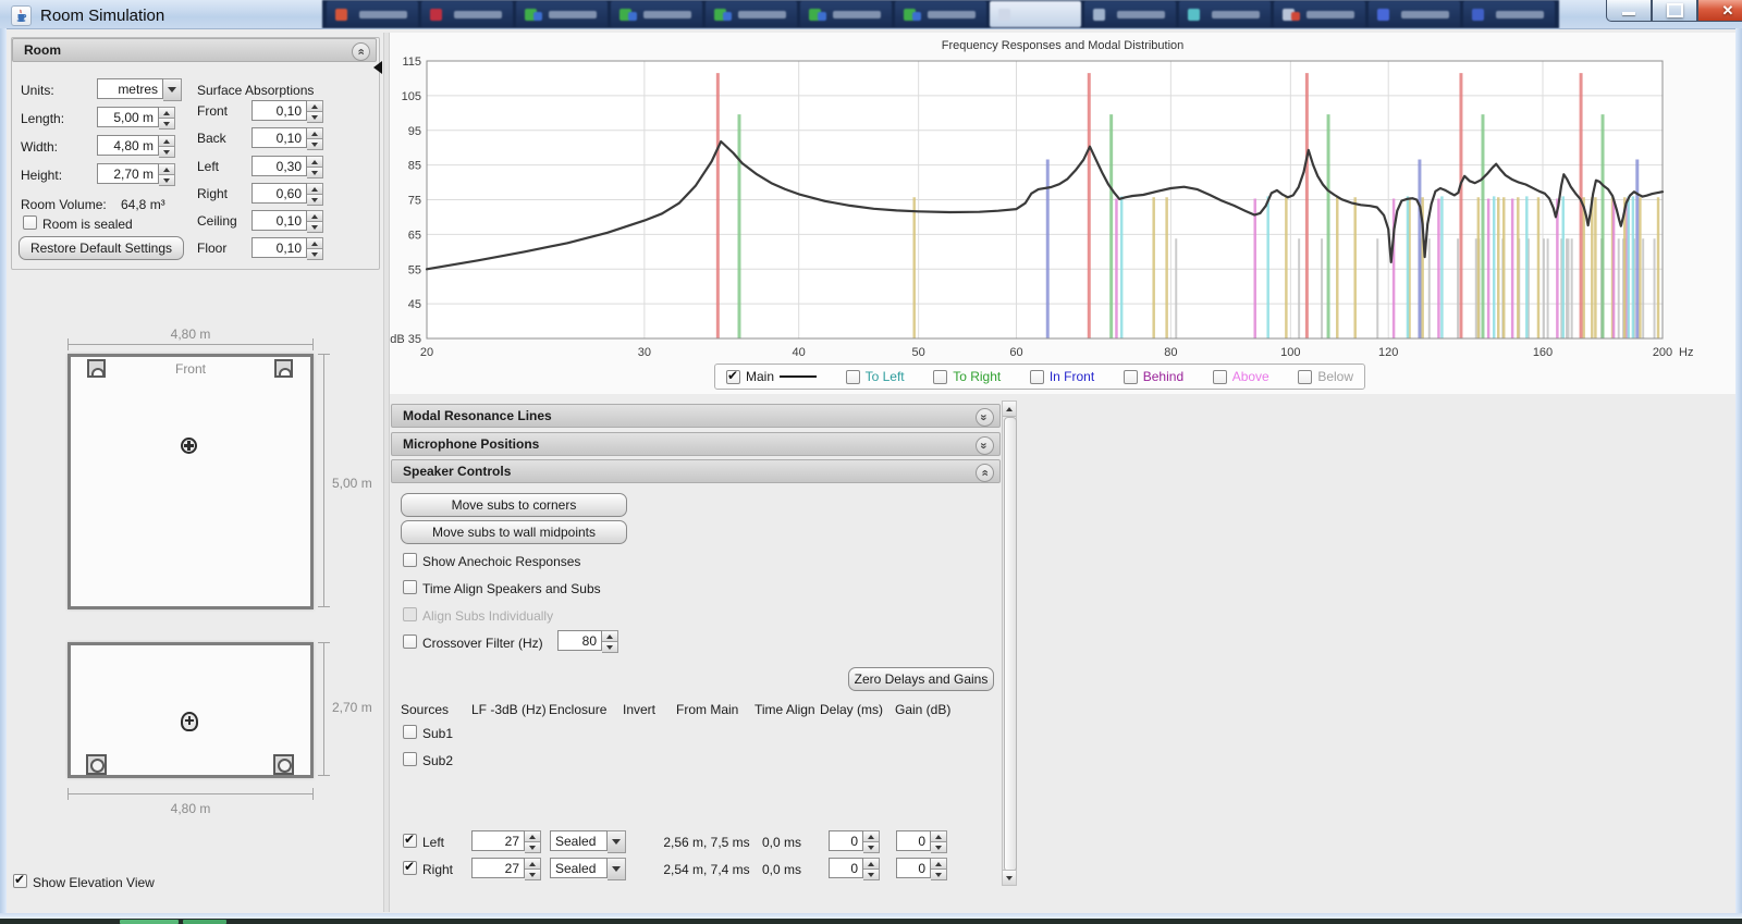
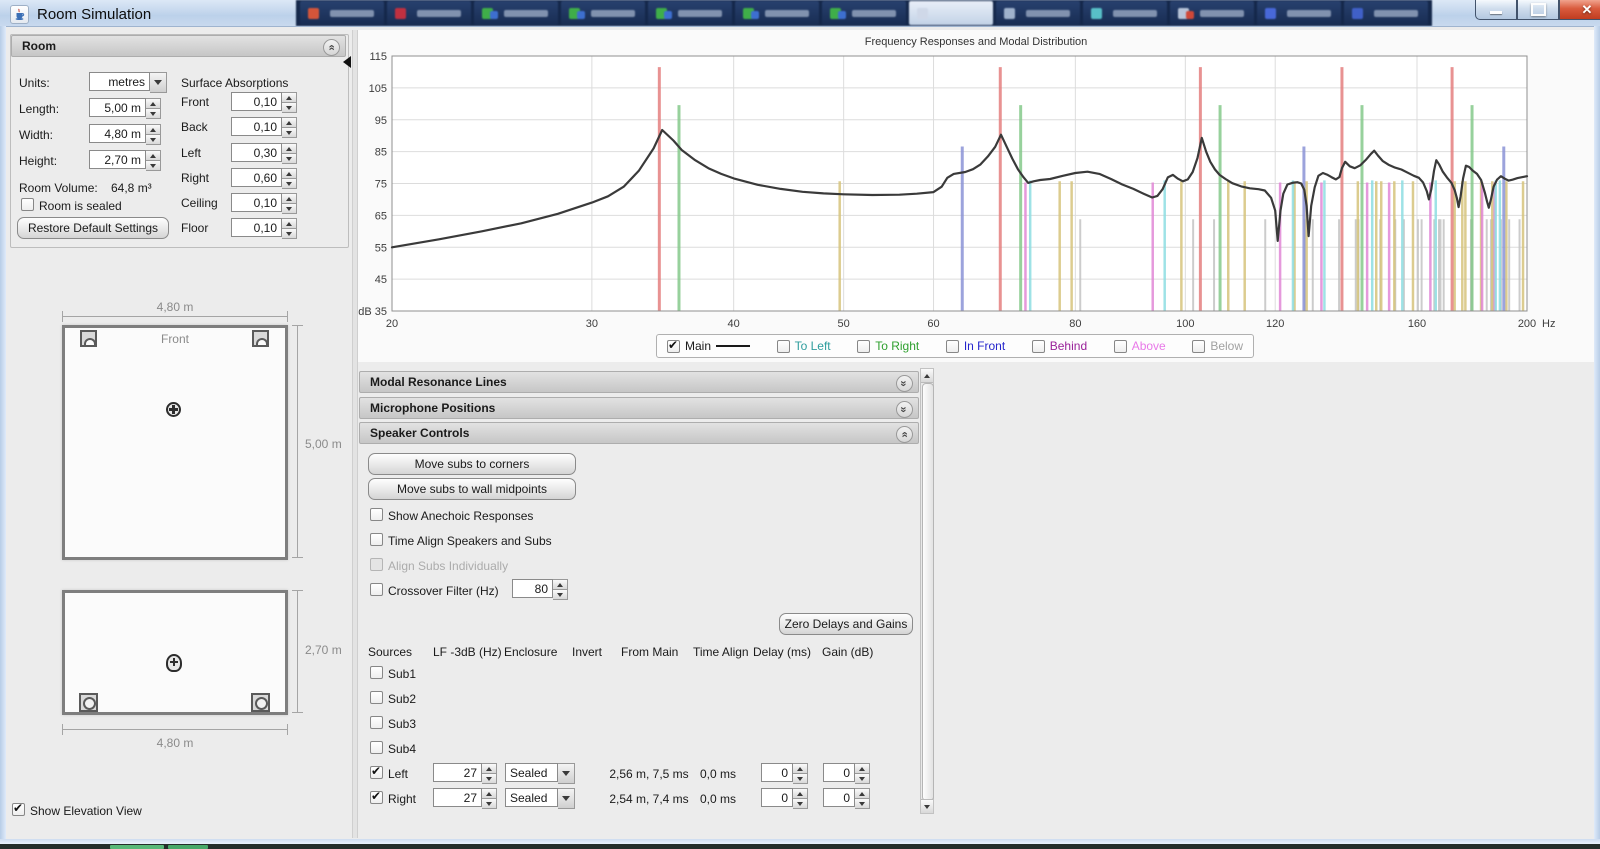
  Room Simulation
  ✕
  Room
  Units:
  metres
  Length:
  5,00 m
  Width:
  4,80 m
  Height:
  2,70 m
  Room Volume:
  64,8 m³
  Room is sealed
  Restore Default Settings
  Surface Absorptions
  Front
  0,10
  Back
  0,10
  Left
  0,30
  Right
  0,60
  Ceiling
  0,10
  Floor
  0,10
  4,80 m
  Front
  5,00 m
  2,70 m
  4,80 m
  Show Elevation View
  Frequency Responses and Modal Distribution
  115
  105
  95
  85
  75
  65
  55
  45
  dB 35
  20
  30
  40
  50
  60
  80
  100
  120
  160
  200
  Hz
  Main
  To Left
  To Right
  In Front
  Behind
  Above
  Below
  Modal Resonance Lines
  Microphone Positions
  Speaker Controls
  Move subs to corners
  Move subs to wall midpoints
  Show Anechoic Responses
  Time Align Speakers and Subs
  Align Subs Individually
  Crossover Filter (Hz)
  80
  Zero Delays and Gains
  Sources
  LF -3dB (Hz)
  Enclosure
  Invert
  From Main
  Time Align
  Delay (ms)
  Gain (dB)
  Sub1
  Sub2
+ Sub3
+ Sub4
  Left
  27
  Sealed
  2,56 m, 7,5 ms
  0,0 ms
  0
  0
  Right
  27
  Sealed
  2,54 m, 7,4 ms
  0,0 ms
  0
  0
